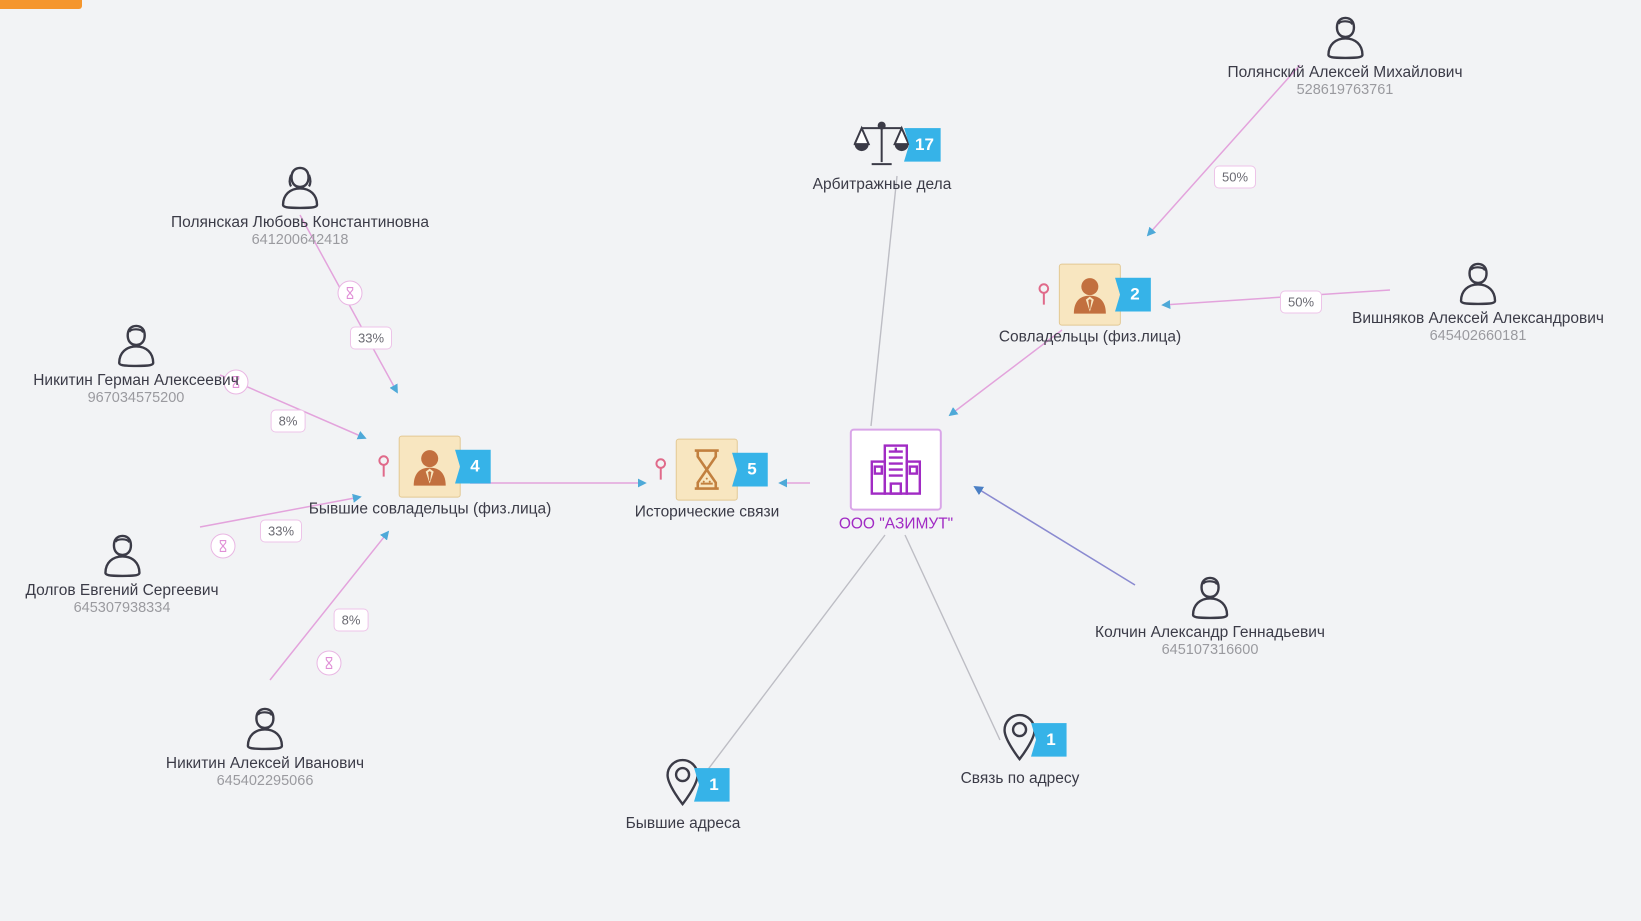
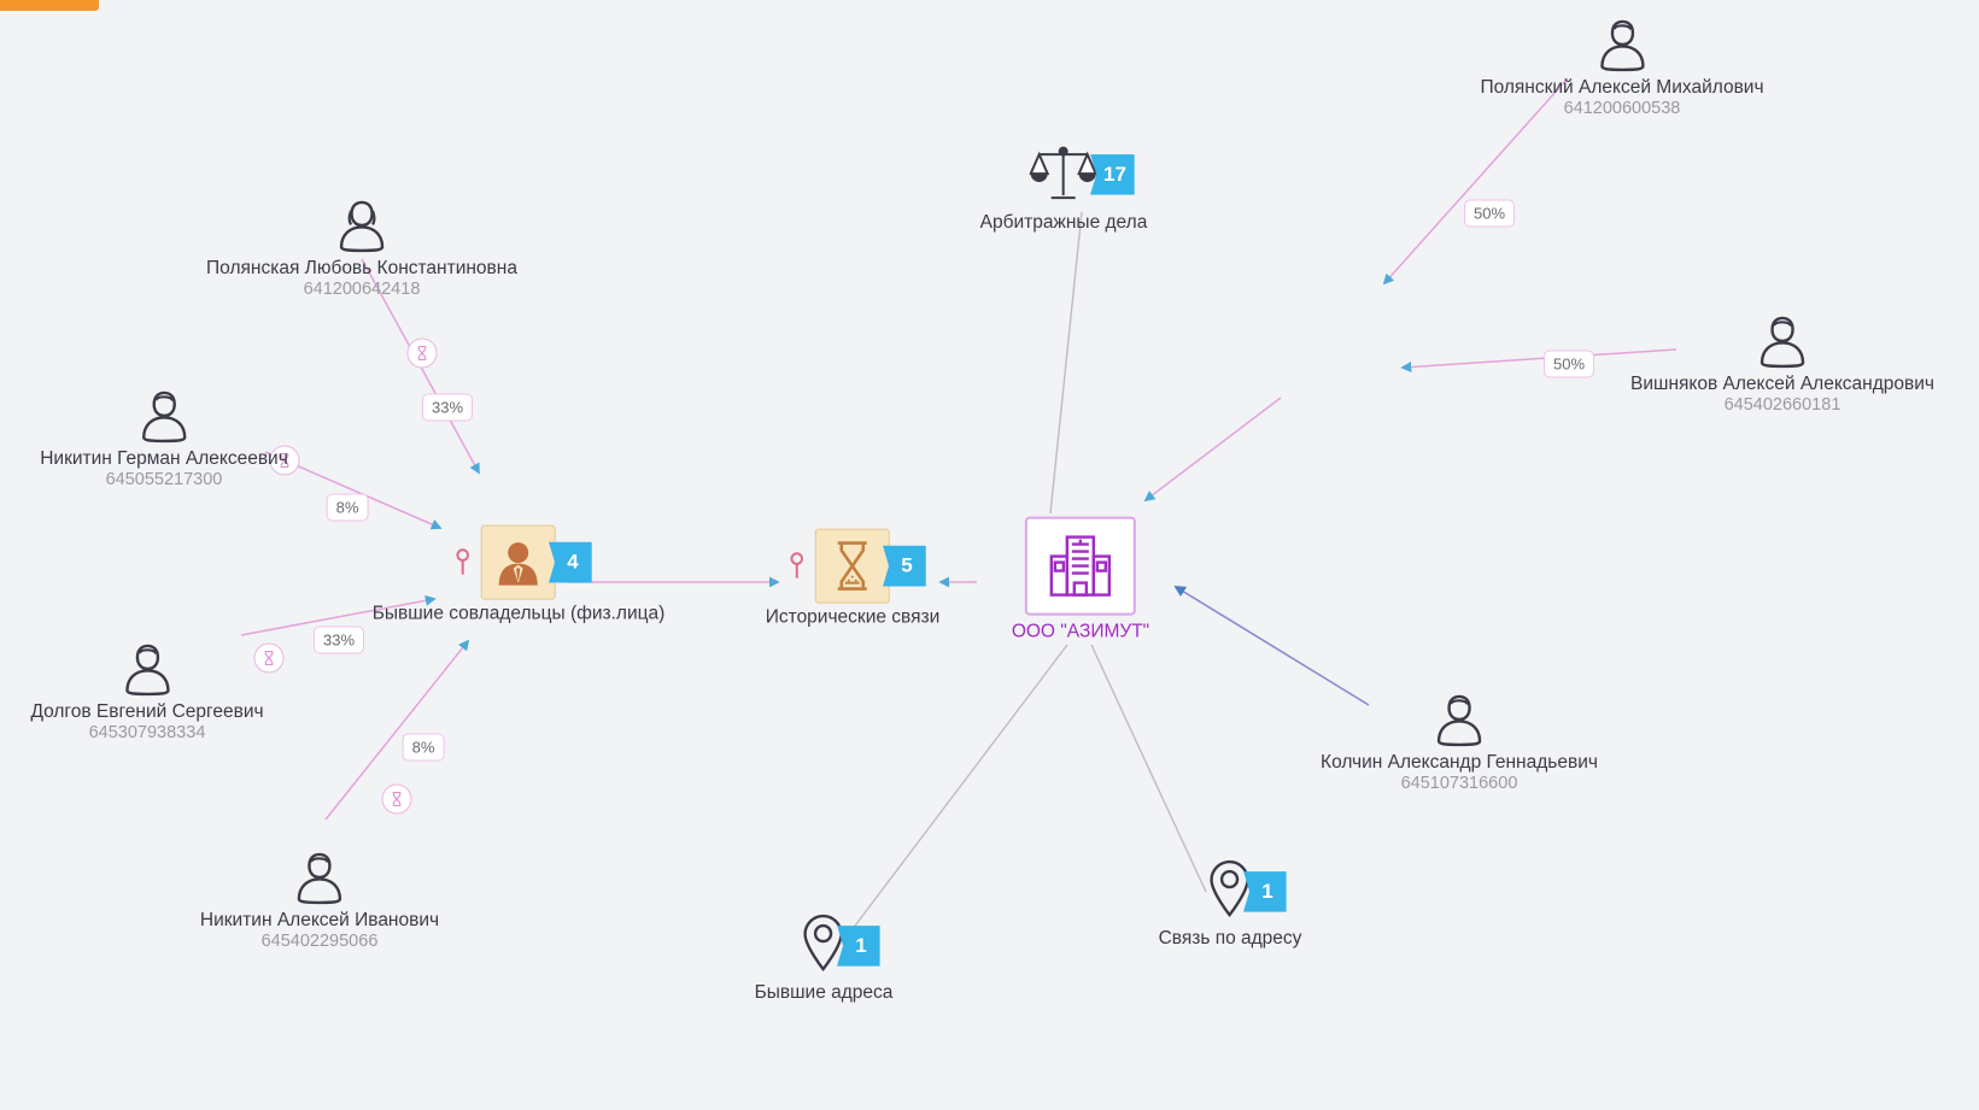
  50%
  50%
  33%
  8%
  33%
  8%
  ООО "АЗИМУТ"
  4
  Бывшие совладельцы (физ.лица)
  5
  Исторические связи
- 2
- Совладельцы (физ.лица)
  17
  Арбитражные дела
  1
  Бывшие адреса
  1
  Связь по адресу
  Полянский Алексей Михайлович
- 528619763761
+ 641200600538
  Вишняков Алексей Александрович
  645402660181
  Полянская Любовь Константиновна
  641200642418
  Никитин Герман Алексеевич
- 967034575200
+ 645055217300
  Долгов Евгений Сергеевич
  645307938334
  Никитин Алексей Иванович
  645402295066
  Колчин Александр Геннадьевич
  645107316600
